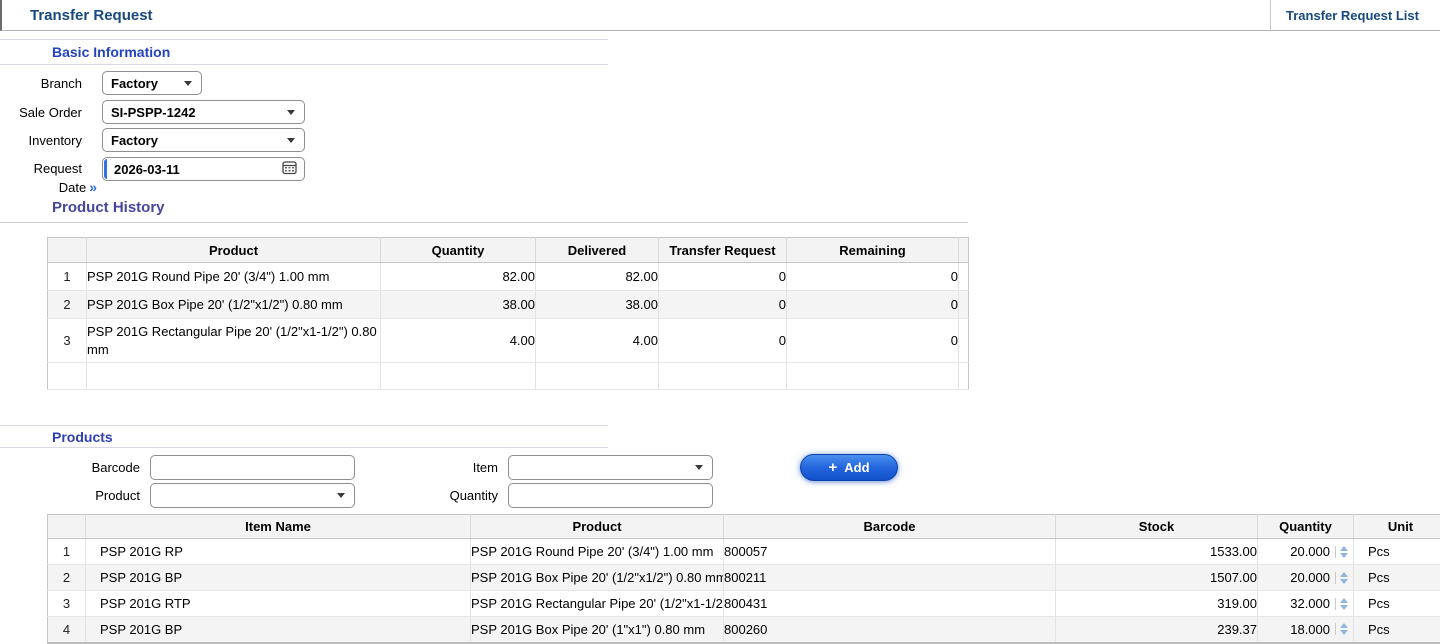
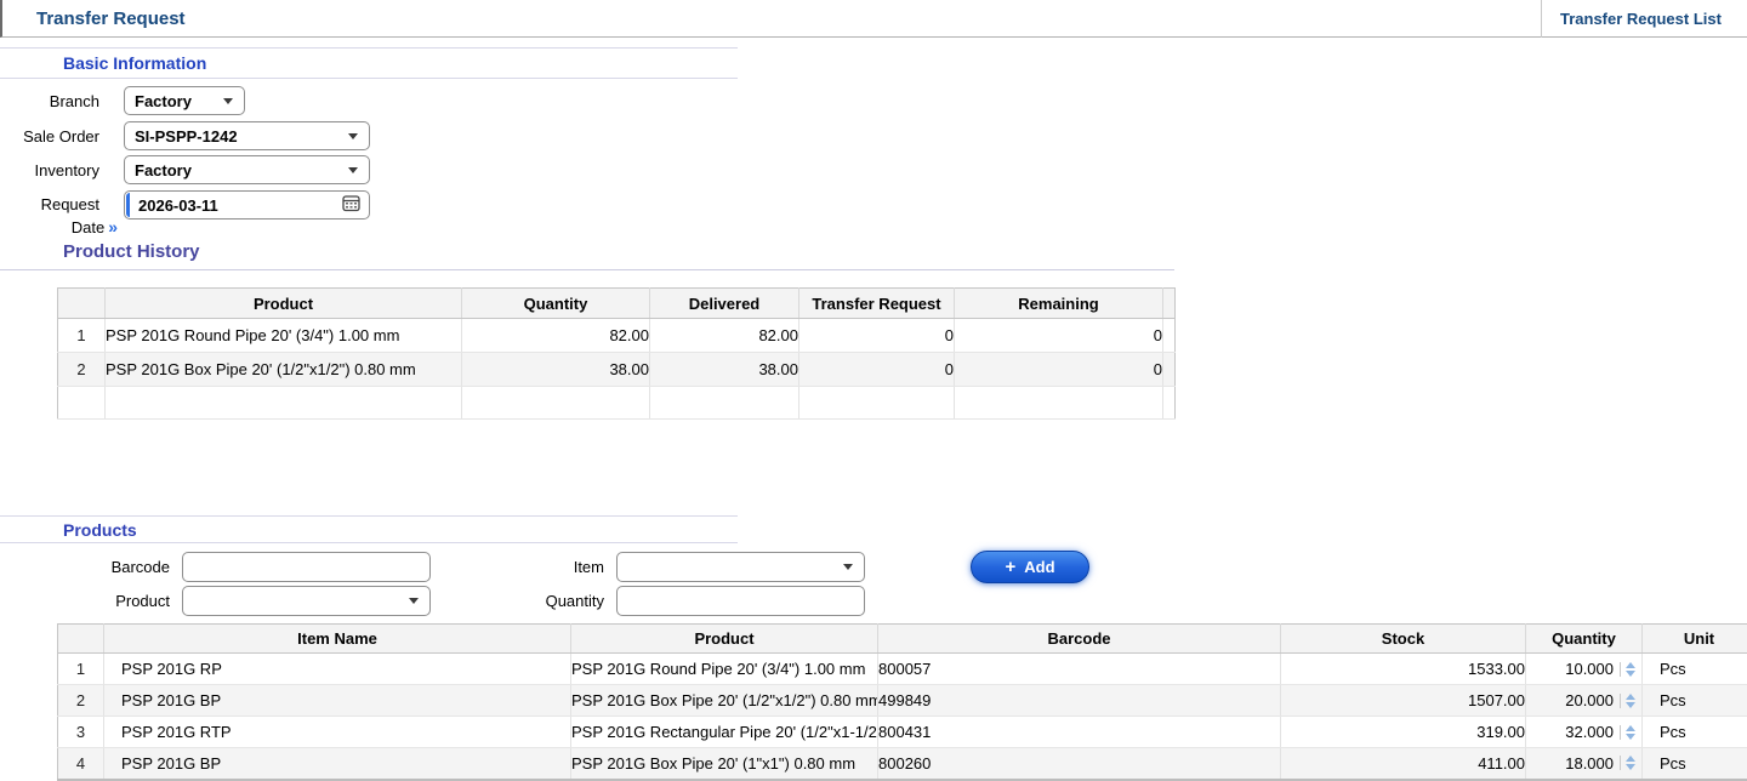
  Transfer Request
  Transfer Request List
  Basic Information
  Branch
  Factory
  Sale Order
  SI-PSPP-1242
  Inventory
  Factory
  Request
  Date
  »
  2026-03-11
  Product History
  	Product	Quantity	Delivered	Transfer Request	Remaining
  1	PSP 201G Round Pipe 20' (3/4") 1.00 mm	82.00	82.00	0	0
  2	PSP 201G Box Pipe 20' (1/2"x1/2") 0.80 mm	38.00	38.00	0	0
- 3	PSP 201G Rectangular Pipe 20' (1/2"x1-1/2") 0.80 mm	4.00	4.00	0	0
  Products
  Barcode
  Item
  +
  Add
  Product
  Quantity
  	Item Name	Product	Barcode	Stock	Quantity	Unit
- 1	PSP 201G RP	PSP 201G Round Pipe 20' (3/4") 1.00 mm	800057	1533.00	20.000	Pcs
+ 1	PSP 201G RP	PSP 201G Round Pipe 20' (3/4") 1.00 mm	800057	1533.00	10.000	Pcs
- 2	PSP 201G BP	PSP 201G Box Pipe 20' (1/2"x1/2") 0.80 mm	800211	1507.00	20.000	Pcs
+ 2	PSP 201G BP	PSP 201G Box Pipe 20' (1/2"x1/2") 0.80 mm	499849	1507.00	20.000	Pcs
  3	PSP 201G RTP	PSP 201G Rectangular Pipe 20' (1/2"x1-1/2	800431	319.00	32.000	Pcs
- 4	PSP 201G BP	PSP 201G Box Pipe 20' (1"x1") 0.80 mm	800260	239.37	18.000	Pcs
+ 4	PSP 201G BP	PSP 201G Box Pipe 20' (1"x1") 0.80 mm	800260	411.00	18.000	Pcs
